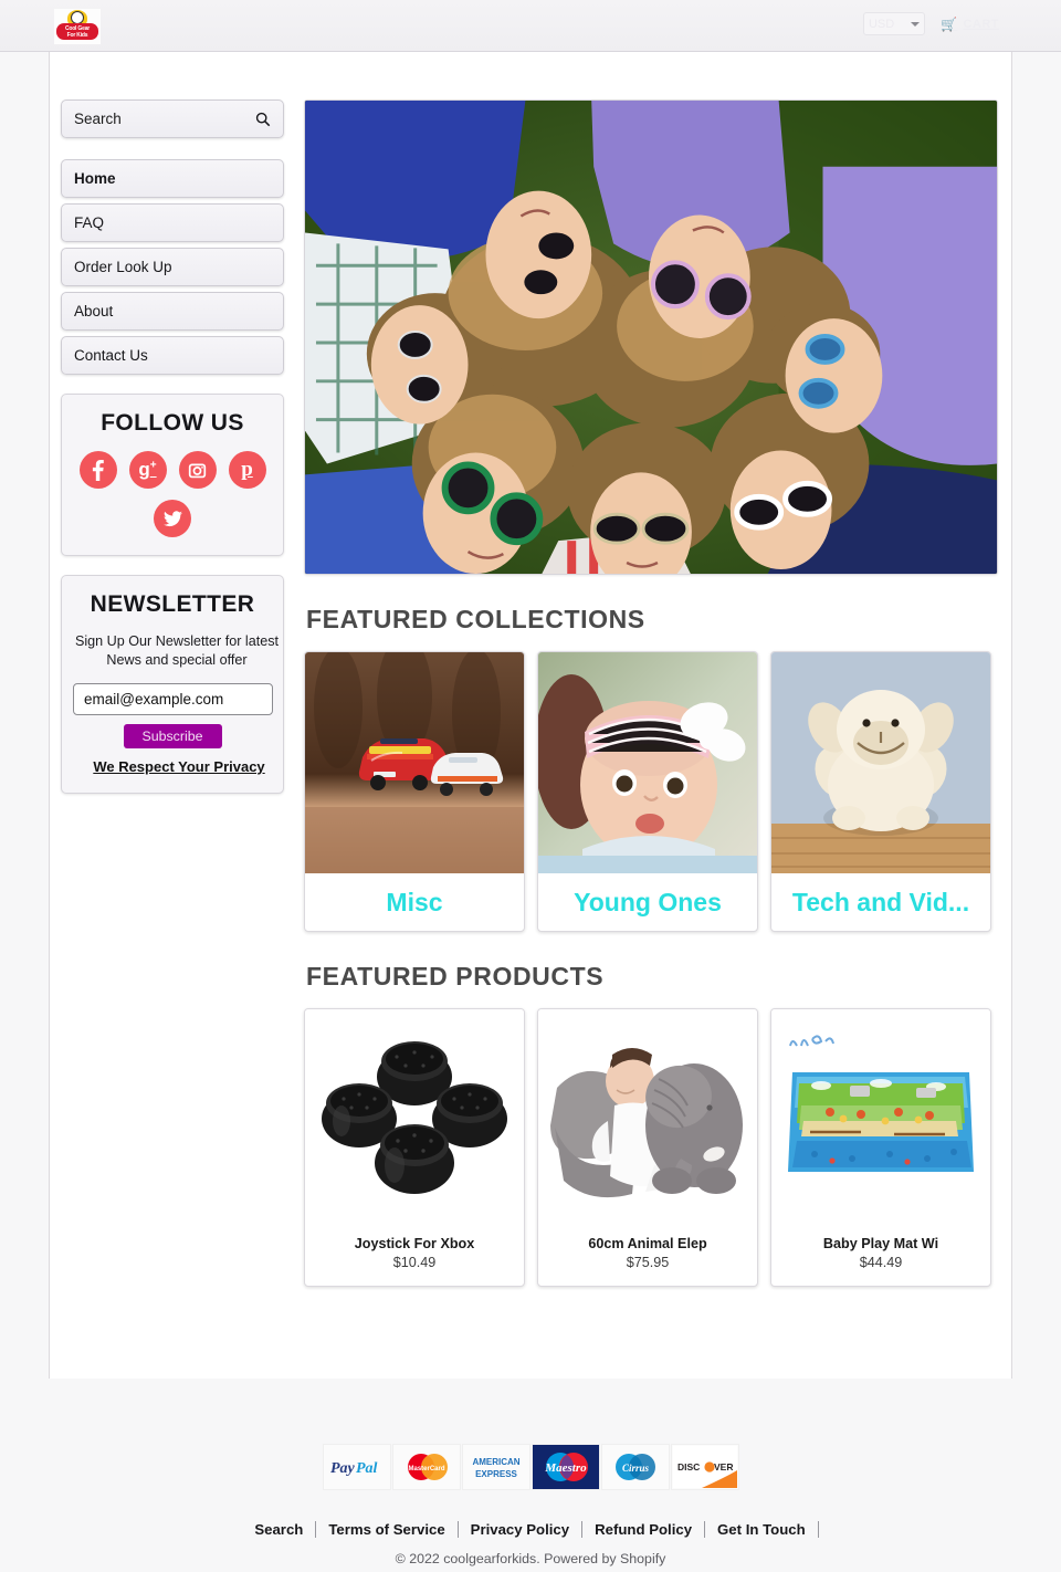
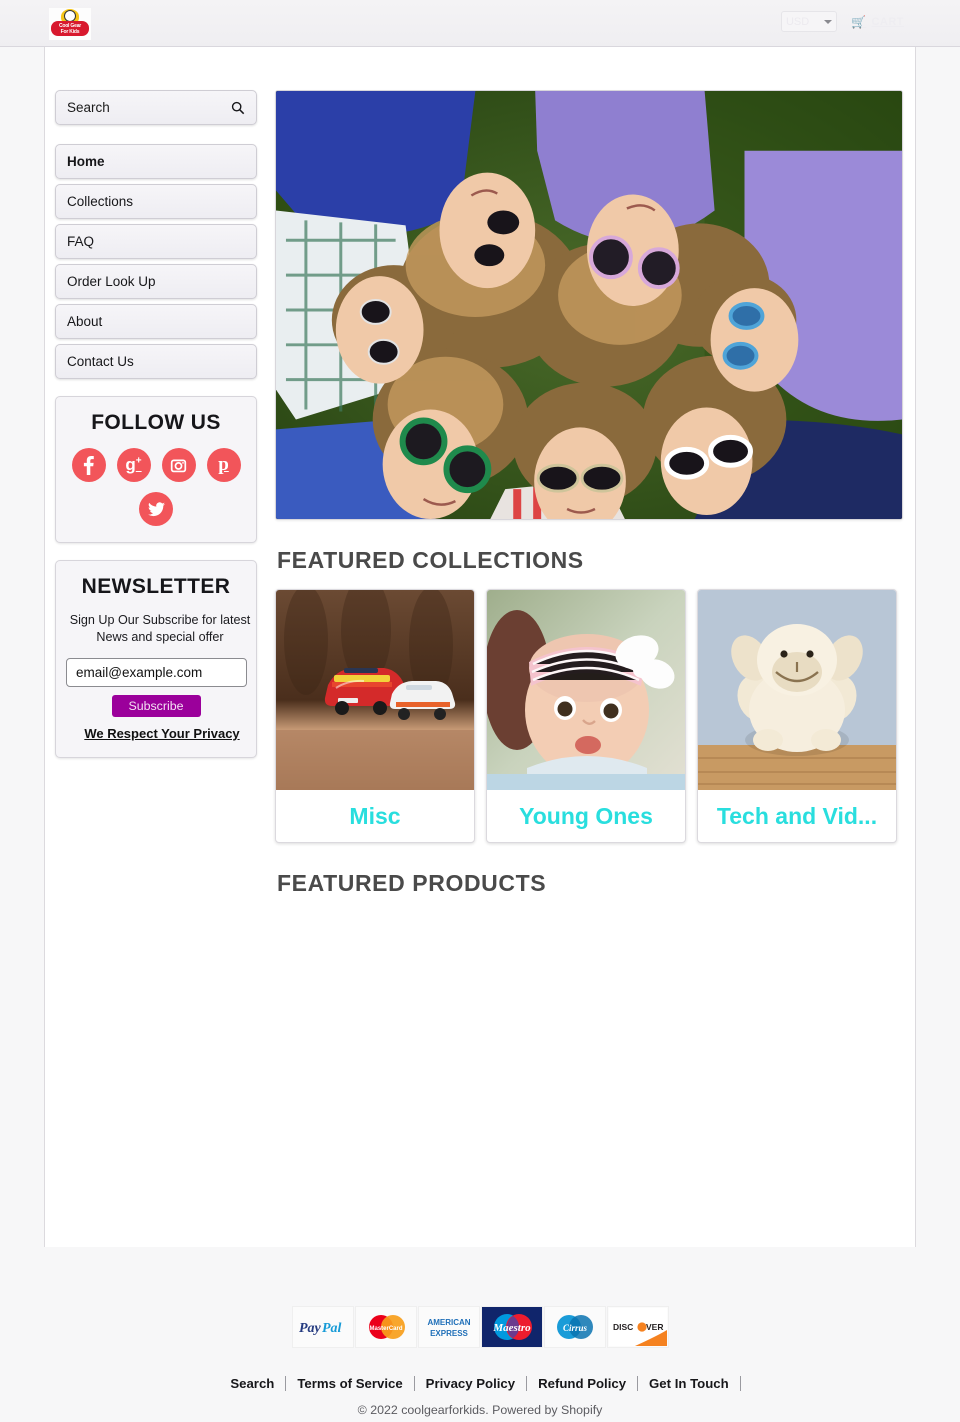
  🛒
  Search
  Home
+ Collections
  FAQ
  Order Look Up
  About
  Contact Us
  FOLLOW US
  g+
  p
  NEWSLETTER
- Sign Up Our Newsletter for latest
+ Sign Up Our Subscribe for latest
  News and special offer
  email@example.com Subscribe
  We Respect Your Privacy
  FEATURED COLLECTIONS
  Misc
  Young Ones
  Tech and Vid...
  FEATURED PRODUCTS
- Joystick For Xbox
- $10.49
- 60cm Animal Elep
- $75.95
- Baby Play Mat Wi
- $44.49
  Pay
  Pal
  AMERICAN
  EXPRESS
  Maestro
  Cirrus
  DISC
  VER
  Search
  Terms of Service
  Privacy Policy
  Refund Policy
  Get In Touch
  © 2022 coolgearforkids. Powered by Shopify
